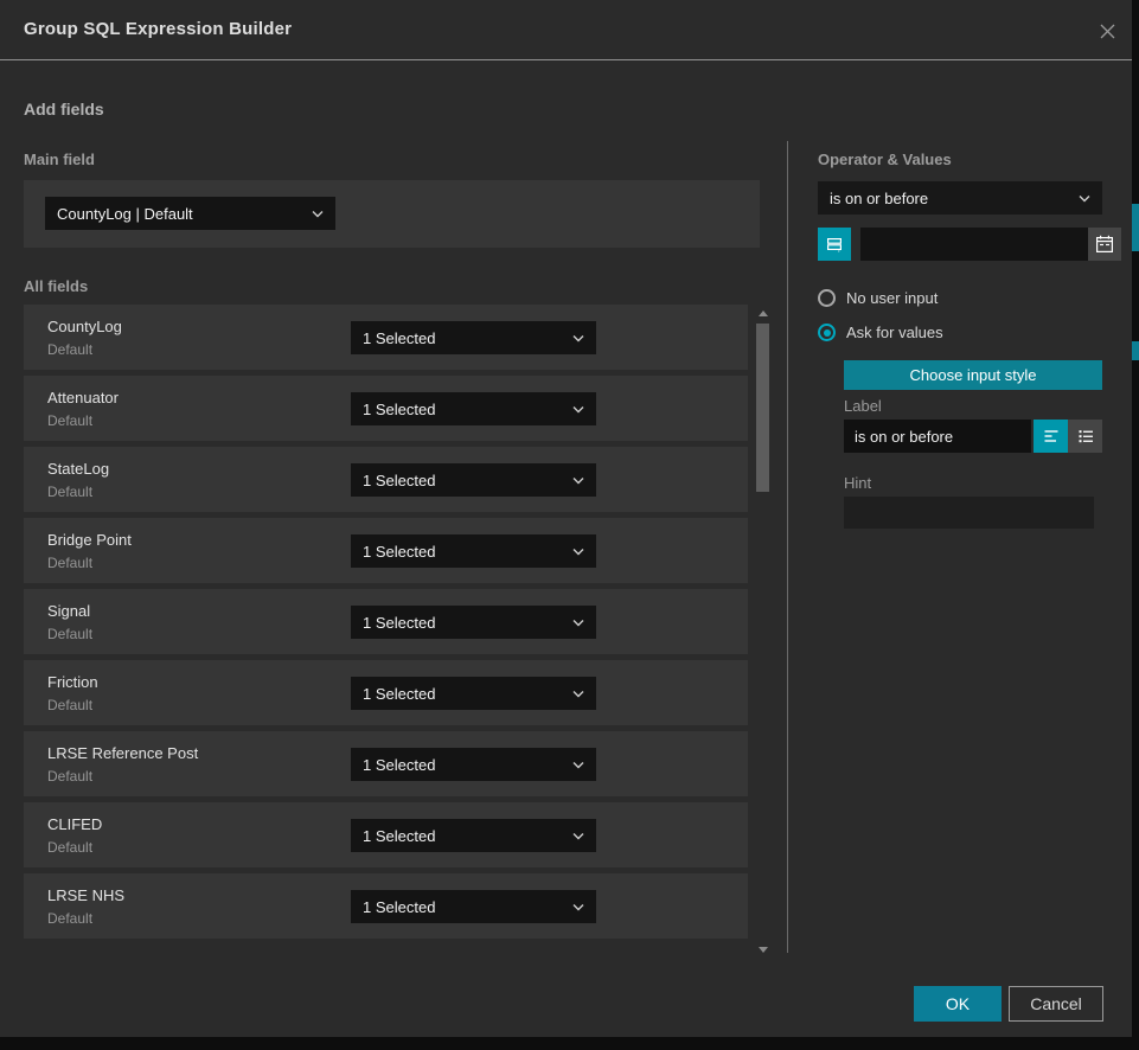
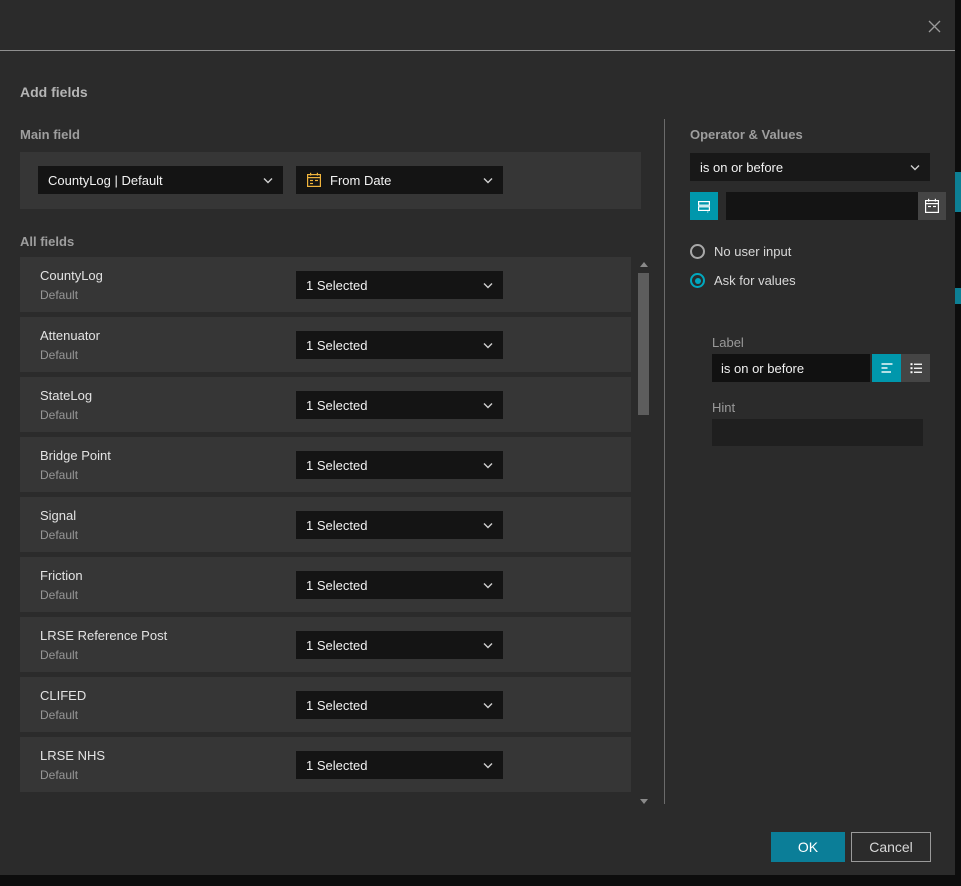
- Group SQL Expression Builder
  Add fields
  Main field
  All fields
  Operator & Values
  CountyLog | Default
+ From Date
  CountyLog
  Default
  1 Selected
  Attenuator
  Default
  1 Selected
  StateLog
  Default
  1 Selected
  Bridge Point
  Default
  1 Selected
  Signal
  Default
  1 Selected
  Friction
  Default
  1 Selected
  LRSE Reference Post
  Default
  1 Selected
  CLIFED
  Default
  1 Selected
  LRSE NHS
  Default
  1 Selected
  is on or before
  No user input
  Ask for values
- Choose input style
  Label
  is on or before
  Hint
  OK
  Cancel
